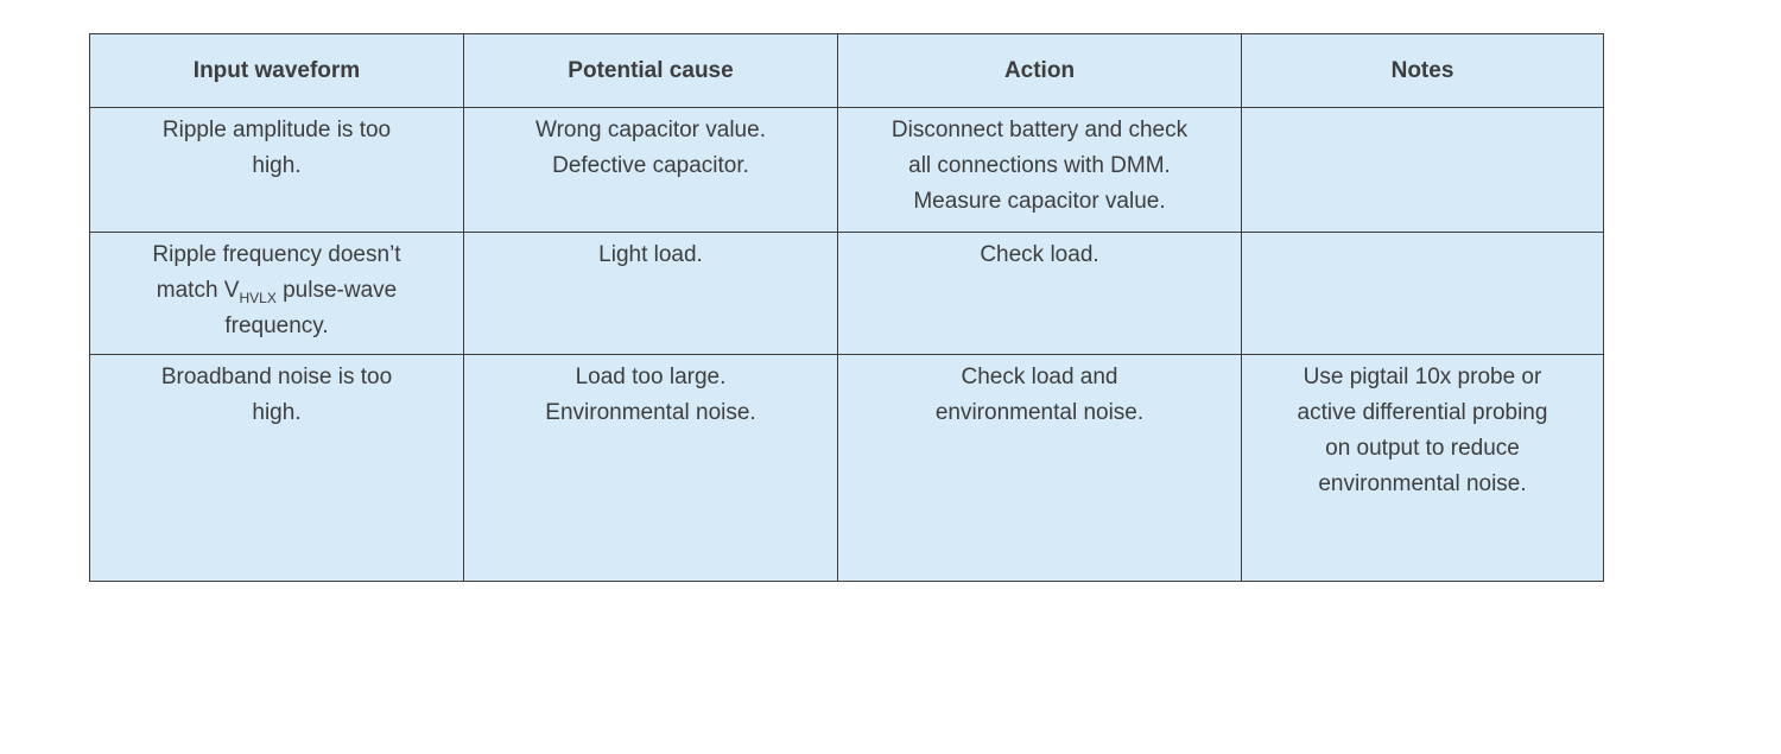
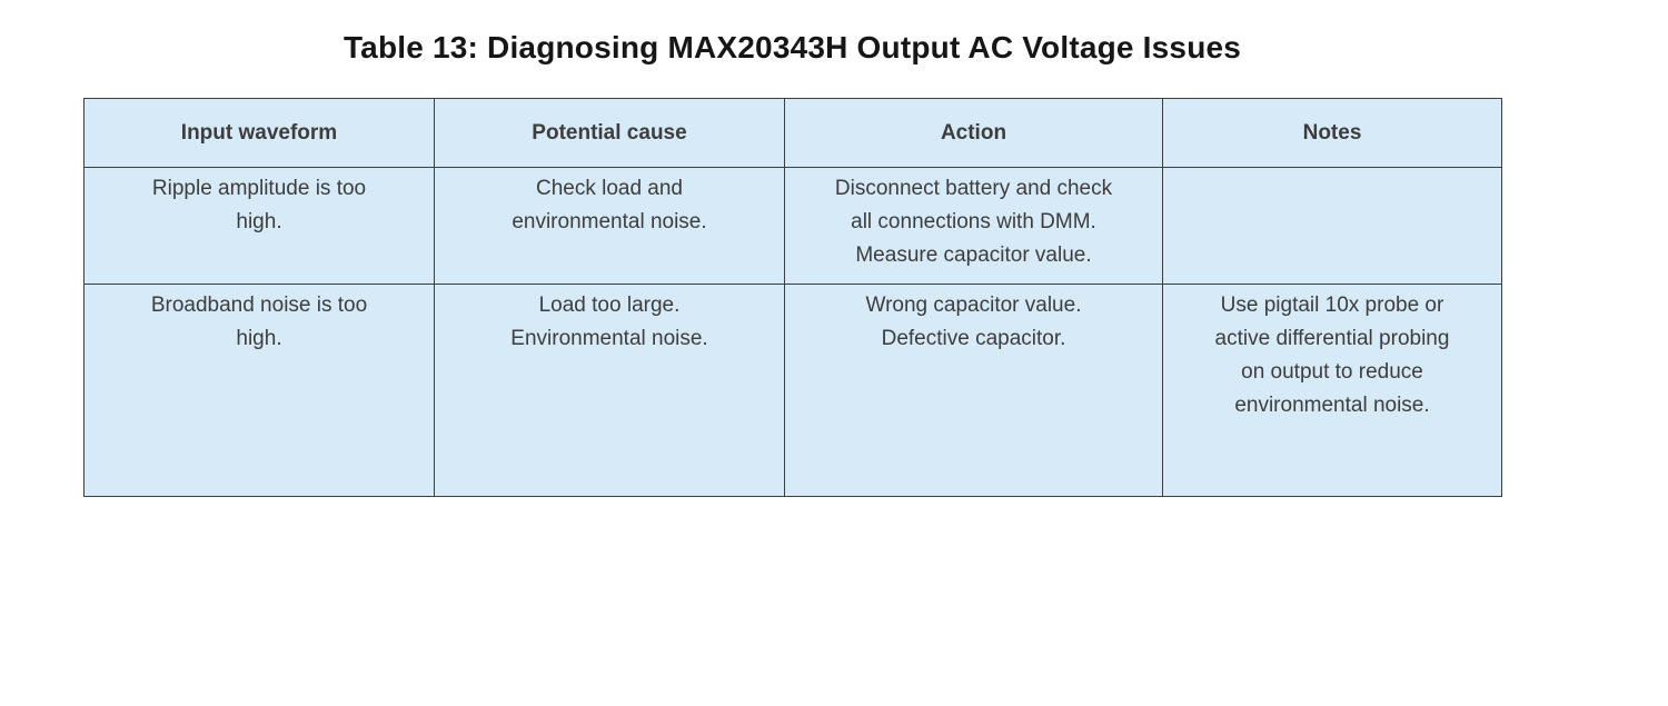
+ Table 13: Diagnosing MAX20343H Output AC Voltage Issues
  Input waveform	Potential cause	Action	Notes
- Ripple amplitude is too high.	Wrong capacitor value. Defective capacitor.	Disconnect battery and check all connections with DMM. Measure capacitor value.
+ Ripple amplitude is too high.	Check load and environmental noise.	Disconnect battery and check all connections with DMM. Measure capacitor value.
- Ripple frequency doesn’t match VHVLX pulse-wave frequency.	Light load.	Check load.
- Broadband noise is too high.	Load too large. Environmental noise.	Check load and environmental noise.	Use pigtail 10x probe or active differential probing on output to reduce environmental noise.
+ Broadband noise is too high.	Load too large. Environmental noise.	Wrong capacitor value. Defective capacitor.	Use pigtail 10x probe or active differential probing on output to reduce environmental noise.
